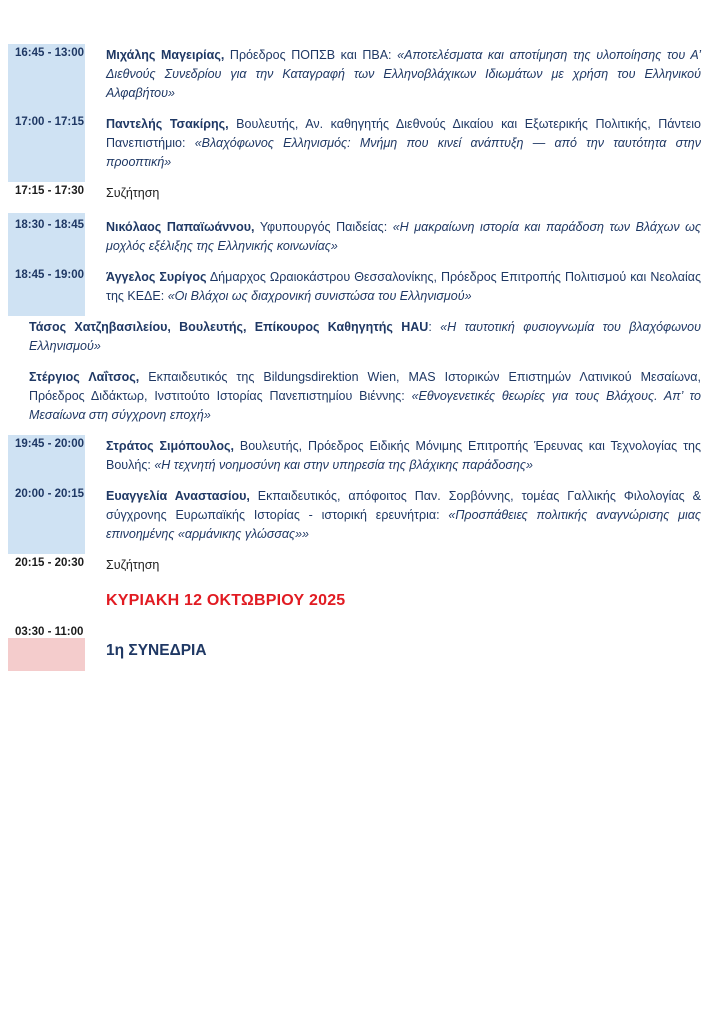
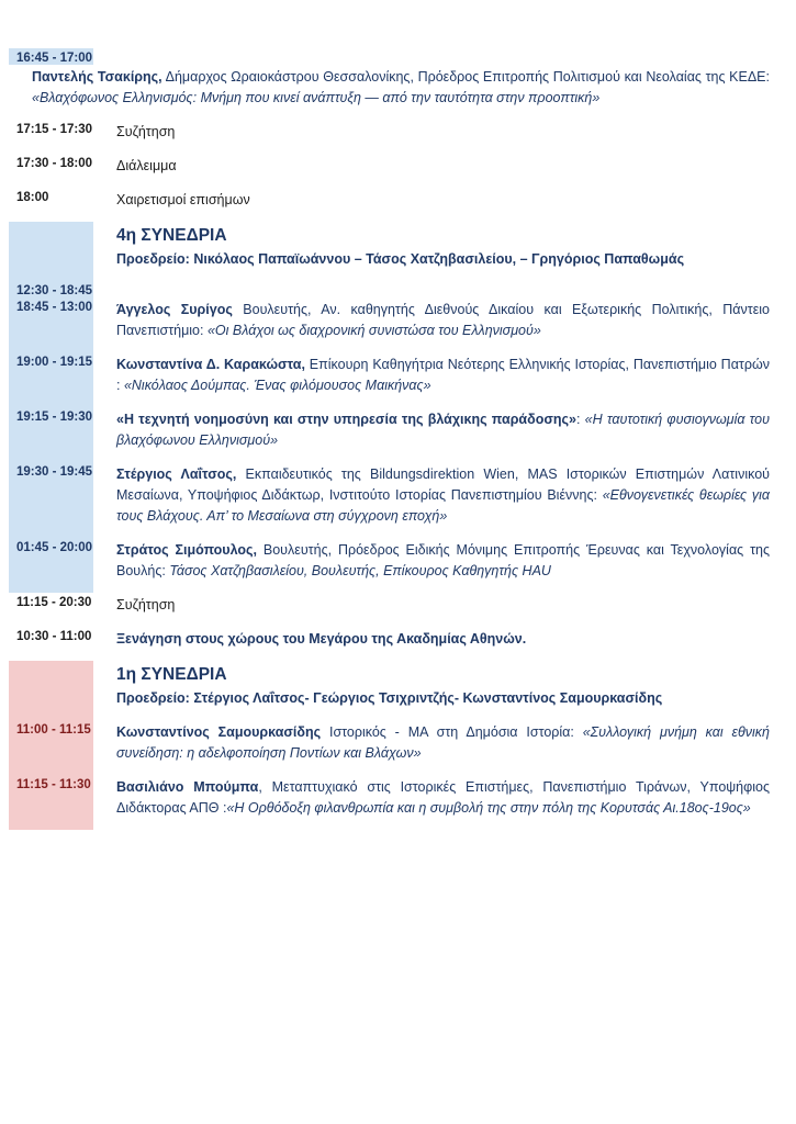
- 16:45 - 13:00
+ 16:45 - 17:00
- Μιχάλης Μαγειρίας, Πρόεδρος ΠΟΠΣΒ και ΠΒΑ: «Αποτελέσματα και αποτίμηση της υλοποίησης του Α’ Διεθνούς Συνεδρίου για την Καταγραφή των Ελληνοβλάχικων Ιδιωμάτων με χρήση του Ελληνικού Αλφαβήτου»
- 17:00 - 17:15
- Παντελής Τσακίρης, Βουλευτής, Αν. καθηγητής Διεθνούς Δικαίου και Εξωτερικής Πολιτικής, Πάντειο Πανεπιστήμιο: «Βλαχόφωνος Ελληνισμός: Μνήμη που κινεί ανάπτυξη — από την ταυτότητα στην προοπτική»
+ Παντελής Τσακίρης, Δήμαρχος Ωραιοκάστρου Θεσσαλονίκης, Πρόεδρος Επιτροπής Πολιτισμού και Νεολαίας της ΚΕΔΕ: «Βλαχόφωνος Ελληνισμός: Μνήμη που κινεί ανάπτυξη — από την ταυτότητα στην προοπτική»
  17:15 - 17:30
  Συζήτηση
+ 17:30 - 18:00
+ Διάλειμμα
+ 18:00
+ Χαιρετισμοί επισήμων
+ 4η ΣΥΝΕΔΡΙΑ
+ Προεδρείο: Νικόλαος Παπαϊωάννου – Τάσος Χατζηβασιλείου, – Γρηγόριος Παπαθωμάς
- 18:30 - 18:45
+ 12:30 - 18:45
- Νικόλαος Παπαϊωάννου, Υφυπουργός Παιδείας: «Η μακραίωνη ιστορία και παράδοση των Βλάχων ως μοχλός εξέλιξης της Ελληνικής κοινωνίας»
- 18:45 - 19:00
+ 18:45 - 13:00
- Άγγελος Συρίγος Δήμαρχος Ωραιοκάστρου Θεσσαλονίκης, Πρόεδρος Επιτροπής Πολιτισμού και Νεολαίας της ΚΕΔΕ: «Οι Βλάχοι ως διαχρονική συνιστώσα του Ελληνισμού»
+ Άγγελος Συρίγος Βουλευτής, Αν. καθηγητής Διεθνούς Δικαίου και Εξωτερικής Πολιτικής, Πάντειο Πανεπιστήμιο: «Οι Βλάχοι ως διαχρονική συνιστώσα του Ελληνισμού»
+ 19:00 - 19:15
+ Κωνσταντίνα Δ. Καρακώστα, Επίκουρη Καθηγήτρια Νεότερης Ελληνικής Ιστορίας, Πανεπιστήμιο Πατρών : «Νικόλαος Δούμπας. Ένας φιλόμουσος Μαικήνας»
+ 19:15 - 19:30
- Τάσος Χατζηβασιλείου, Βουλευτής, Επίκουρος Καθηγητής HAU: «Η ταυτοτική φυσιογνωμία του βλαχόφωνου Ελληνισμού»
+ «Η τεχνητή νοημοσύνη και στην υπηρεσία της βλάχικης παράδοσης»: «Η ταυτοτική φυσιογνωμία του βλαχόφωνου Ελληνισμού»
+ 19:30 - 19:45
- Στέργιος Λαΐτσος, Εκπαιδευτικός της Bildungsdirektion Wien, MAS Ιστορικών Επιστημών Λατινικού Μεσαίωνα, Πρόεδρος Διδάκτωρ, Ινστιτούτο Ιστορίας Πανεπιστημίου Βιέννης: «Εθνογενετικές θεωρίες για τους Βλάχους. Απ’ το Μεσαίωνα στη σύγχρονη εποχή»
+ Στέργιος Λαΐτσος, Εκπαιδευτικός της Bildungsdirektion Wien, MAS Ιστορικών Επιστημών Λατινικού Μεσαίωνα, Υποψήφιος Διδάκτωρ, Ινστιτούτο Ιστορίας Πανεπιστημίου Βιέννης: «Εθνογενετικές θεωρίες για τους Βλάχους. Απ’ το Μεσαίωνα στη σύγχρονη εποχή»
- 19:45 - 20:00
+ 01:45 - 20:00
- Στράτος Σιμόπουλος, Βουλευτής, Πρόεδρος Ειδικής Μόνιμης Επιτροπής Έρευνας και Τεχνολογίας της Βουλής: «Η τεχνητή νοημοσύνη και στην υπηρεσία της βλάχικης παράδοσης»
+ Στράτος Σιμόπουλος, Βουλευτής, Πρόεδρος Ειδικής Μόνιμης Επιτροπής Έρευνας και Τεχνολογίας της Βουλής: Τάσος Χατζηβασιλείου, Βουλευτής, Επίκουρος Καθηγητής HAU
- 20:00 - 20:15
- Ευαγγελία Αναστασίου, Εκπαιδευτικός, απόφοιτος Παν. Σορβόννης, τομέας Γαλλικής Φιλολογίας & σύγχρονης Ευρωπαϊκής Ιστορίας - ιστορική ερευνήτρια: «Προσπάθειες πολιτικής αναγνώρισης μιας επινοημένης «αρμάνικης γλώσσας»»
- 20:15 - 20:30
+ 11:15 - 20:30
  Συζήτηση
- ΚΥΡΙΑΚΗ 12 ΟΚΤΩΒΡΙΟΥ 2025
- 03:30 - 11:00
+ 10:30 - 11:00
+ Ξενάγηση στους χώρους του Μεγάρου της Ακαδημίας Αθηνών.
  1η ΣΥΝΕΔΡΙΑ
+ Προεδρείο: Στέργιος Λαΐτσος- Γεώργιος Τσιχριντζής- Κωνσταντίνος Σαμουρκασίδης
+ 11:00 - 11:15
+ Κωνσταντίνος Σαμουρκασίδης Ιστορικός - ΜΑ στη Δημόσια Ιστορία: «Συλλογική μνήμη και εθνική συνείδηση: η αδελφοποίηση Ποντίων και Βλάχων»
+ 11:15 - 11:30
+ Βασιλιάνο Μπούμπα, Μεταπτυχιακό στις Ιστορικές Επιστήμες, Πανεπιστήμιο Τιράνων, Υποψήφιος Διδάκτορας ΑΠΘ :«Η Ορθόδοξη φιλανθρωπία και η συμβολή της στην πόλη της Κορυτσάς Αι.18ος-19ος»
